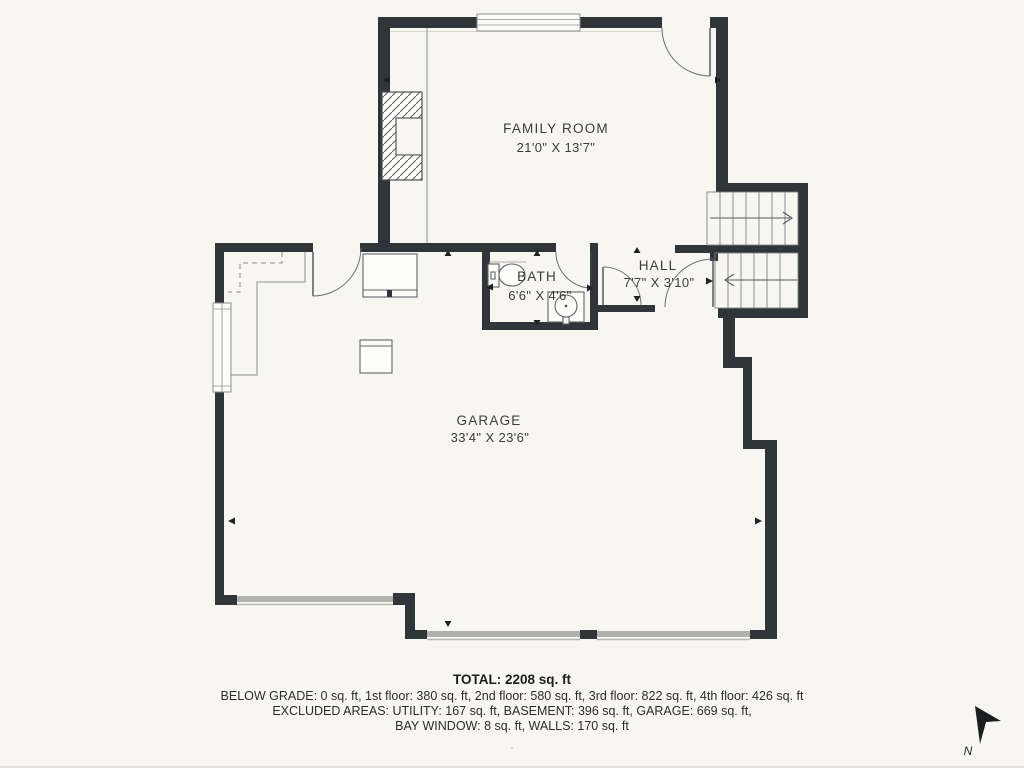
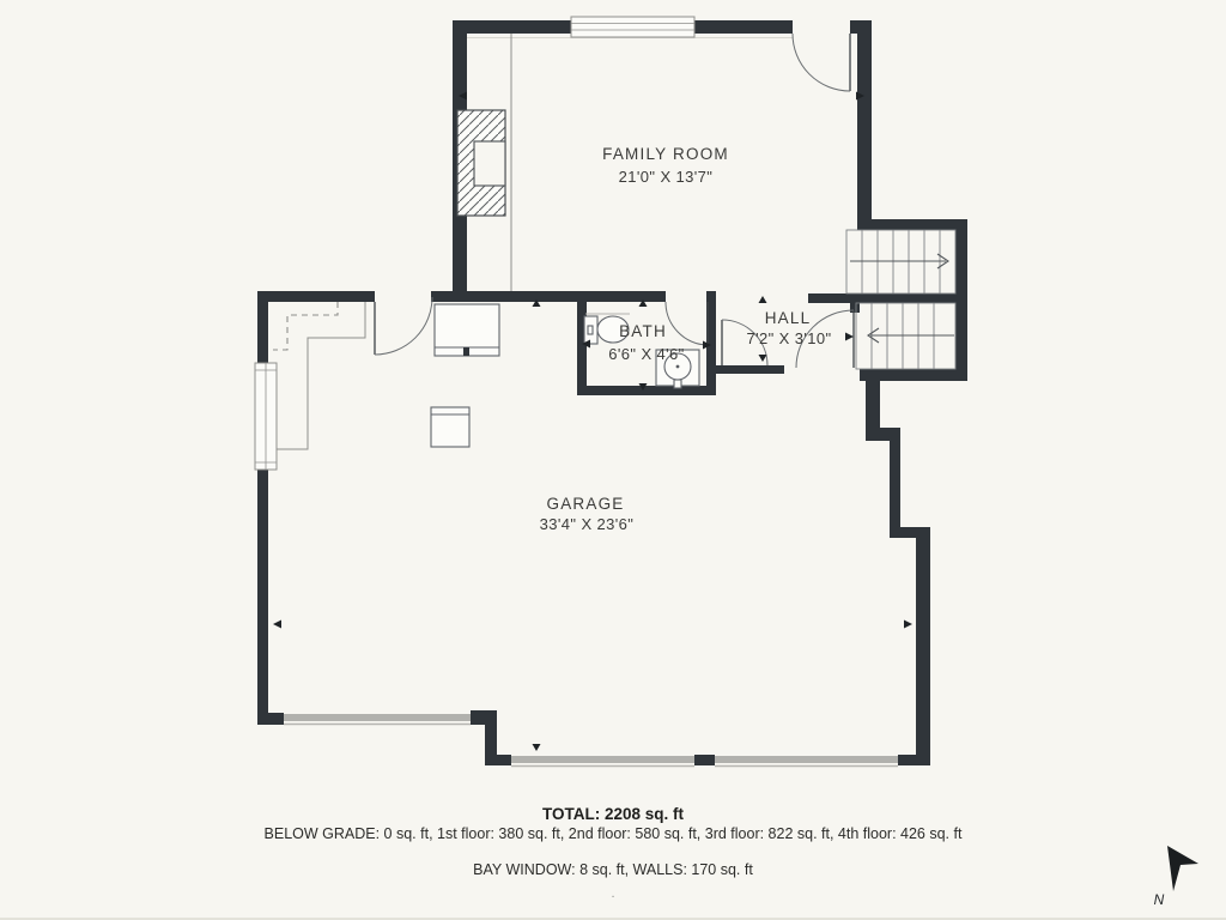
  FAMILY ROOM
  21'0" X 13'7"
  BATH
  6'6" X 4'6"
  HALL
- 7'7" X 3'10"
+ 7'2" X 3'10"
  GARAGE
  33'4" X 23'6"
  TOTAL: 2208 sq. ft
  BELOW GRADE: 0 sq. ft, 1st floor: 380 sq. ft, 2nd floor: 580 sq. ft, 3rd floor: 822 sq. ft, 4th floor: 426 sq. ft
- EXCLUDED AREAS: UTILITY: 167 sq. ft, BASEMENT: 396 sq. ft, GARAGE: 669 sq. ft,
  BAY WINDOW: 8 sq. ft, WALLS: 170 sq. ft
  .
  N
